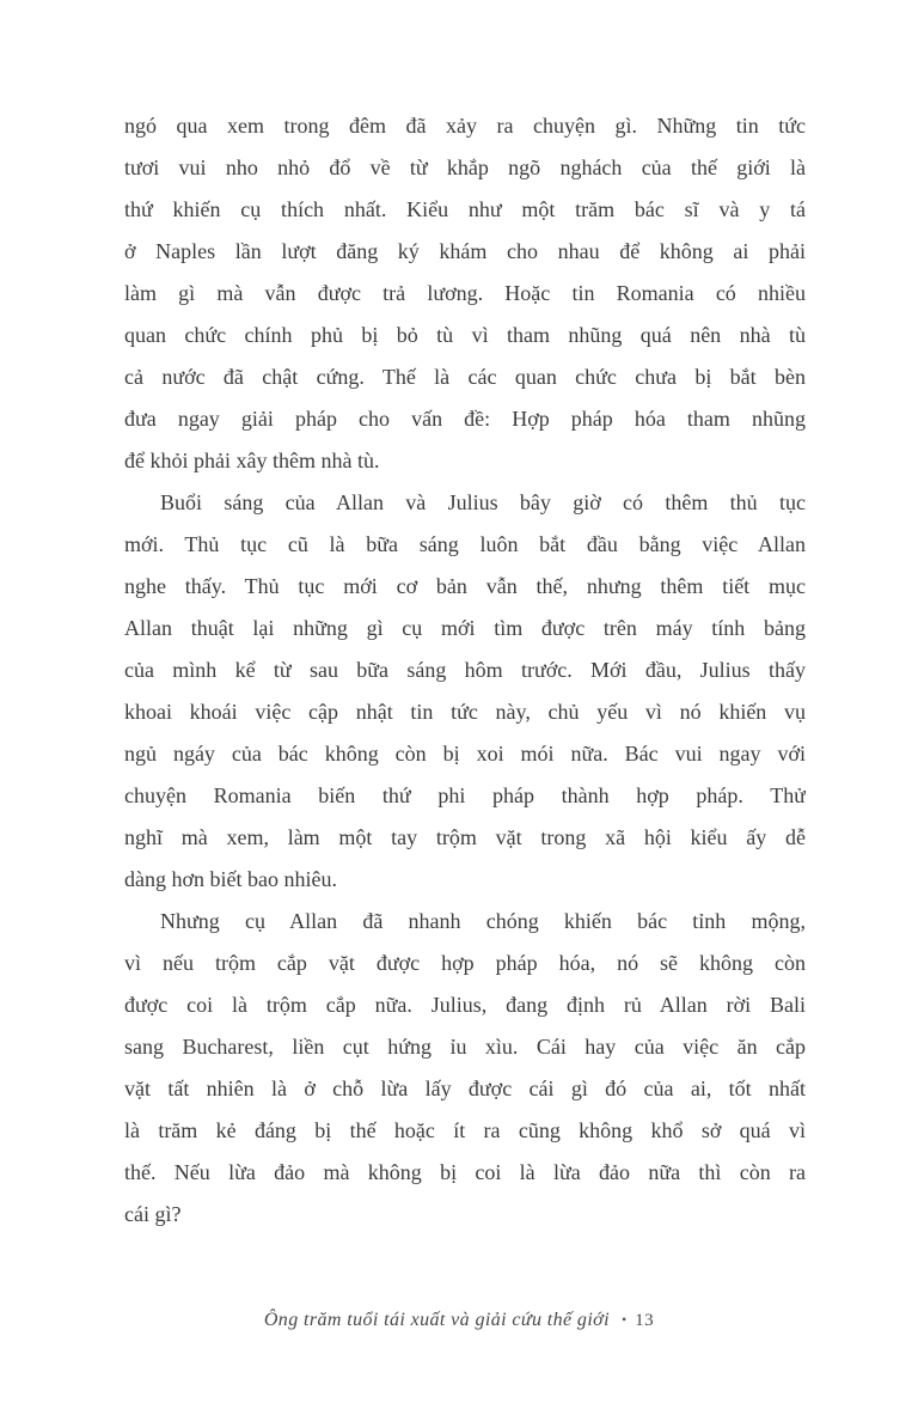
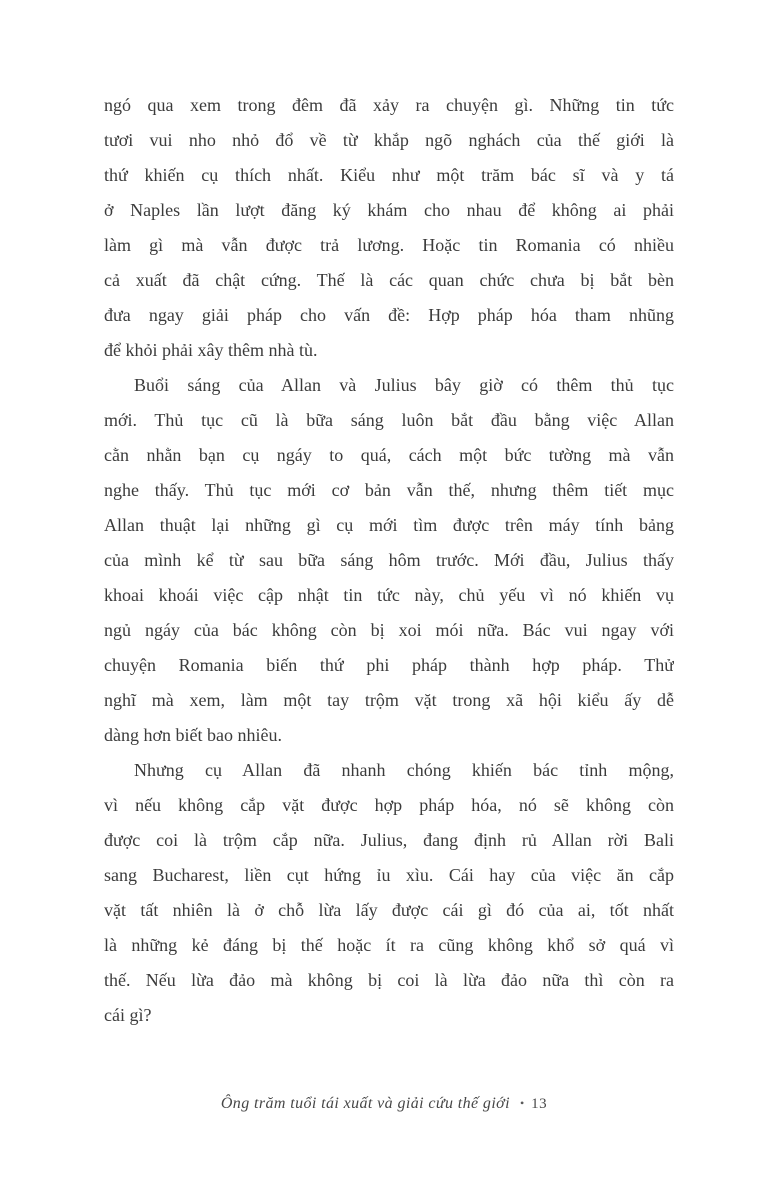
  ngó qua xem trong đêm đã xảy ra chuyện gì. Những tin tức
  tươi vui nho nhỏ đổ về từ khắp ngõ nghách của thế giới là
  thứ khiến cụ thích nhất. Kiểu như một trăm bác sĩ và y tá
  ở Naples lần lượt đăng ký khám cho nhau để không ai phải
  làm gì mà vẫn được trả lương. Hoặc tin Romania có nhiều
- quan chức chính phủ bị bỏ tù vì tham nhũng quá nên nhà tù
- cả nước đã chật cứng. Thế là các quan chức chưa bị bắt bèn
+ cả xuất đã chật cứng. Thế là các quan chức chưa bị bắt bèn
  đưa ngay giải pháp cho vấn đề: Hợp pháp hóa tham nhũng
  để khỏi phải xây thêm nhà tù.
  Buổi sáng của Allan và Julius bây giờ có thêm thủ tục
  mới. Thủ tục cũ là bữa sáng luôn bắt đầu bằng việc Allan
+ cằn nhằn bạn cụ ngáy to quá, cách một bức tường mà vẫn
  nghe thấy. Thủ tục mới cơ bản vẫn thế, nhưng thêm tiết mục
  Allan thuật lại những gì cụ mới tìm được trên máy tính bảng
  của mình kể từ sau bữa sáng hôm trước. Mới đầu, Julius thấy
  khoai khoái việc cập nhật tin tức này, chủ yếu vì nó khiến vụ
  ngủ ngáy của bác không còn bị xoi mói nữa. Bác vui ngay với
  chuyện Romania biến thứ phi pháp thành hợp pháp. Thử
  nghĩ mà xem, làm một tay trộm vặt trong xã hội kiểu ấy dễ
  dàng hơn biết bao nhiêu.
  Nhưng cụ Allan đã nhanh chóng khiến bác tỉnh mộng,
- vì nếu trộm cắp vặt được hợp pháp hóa, nó sẽ không còn
+ vì nếu không cắp vặt được hợp pháp hóa, nó sẽ không còn
  được coi là trộm cắp nữa. Julius, đang định rủ Allan rời Bali
  sang Bucharest, liền cụt hứng ỉu xìu. Cái hay của việc ăn cắp
  vặt tất nhiên là ở chỗ lừa lấy được cái gì đó của ai, tốt nhất
- là trăm kẻ đáng bị thế hoặc ít ra cũng không khổ sở quá vì
+ là những kẻ đáng bị thế hoặc ít ra cũng không khổ sở quá vì
  thế. Nếu lừa đảo mà không bị coi là lừa đảo nữa thì còn ra
  cái gì?
  Ông trăm tuổi tái xuất và giải cứu thế giới • 13
